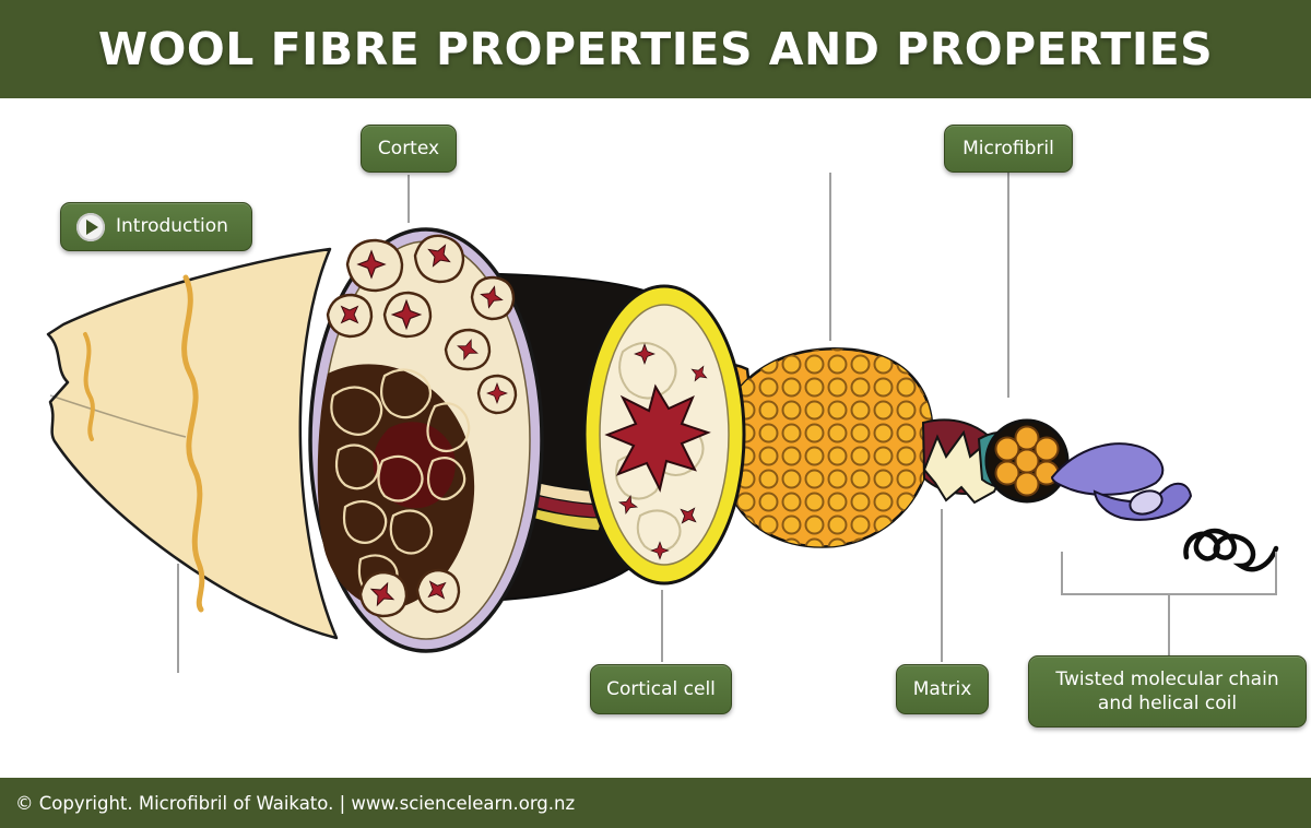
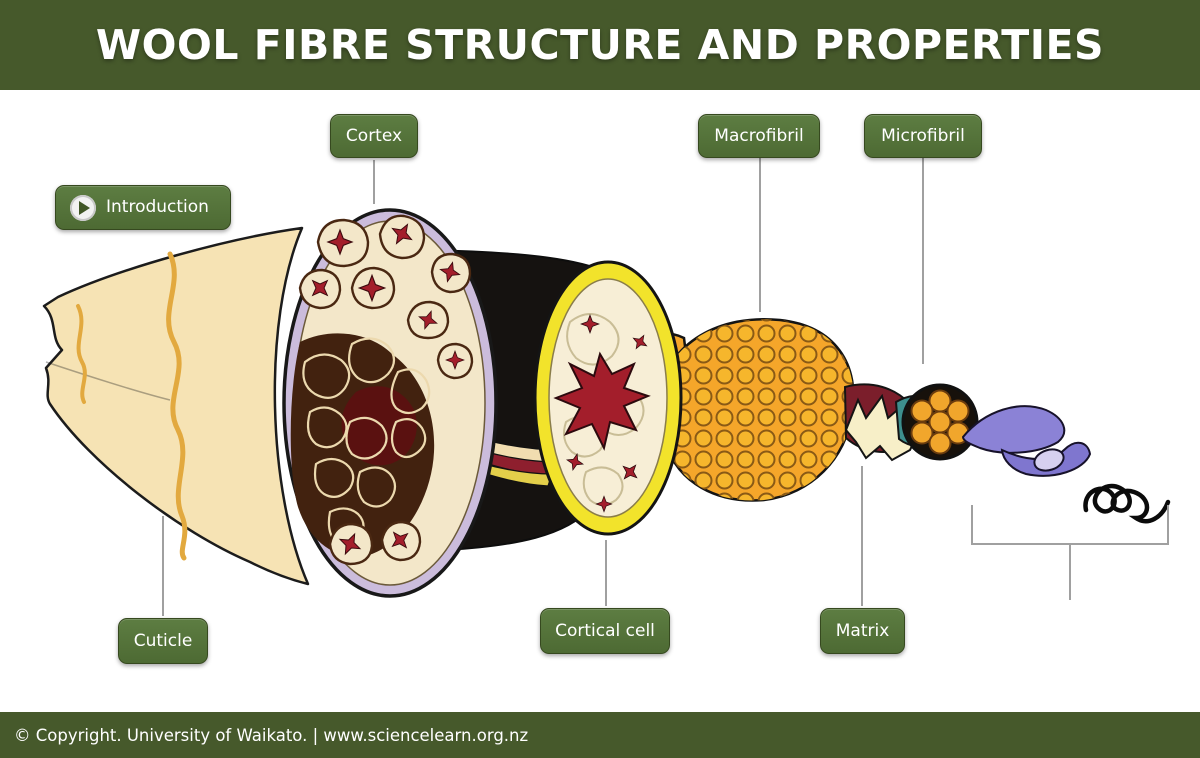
- WOOL FIBRE PROPERTIES AND PROPERTIES
+ WOOL FIBRE STRUCTURE AND PROPERTIES
  Introduction
  Cortex
+ Macrofibril
  Microfibril
+ Cuticle
  Cortical cell
  Matrix
- Twisted molecular chain
- and helical coil
- © Copyright. Microfibril of Waikato. | www.sciencelearn.org.nz
+ © Copyright. University of Waikato. | www.sciencelearn.org.nz
